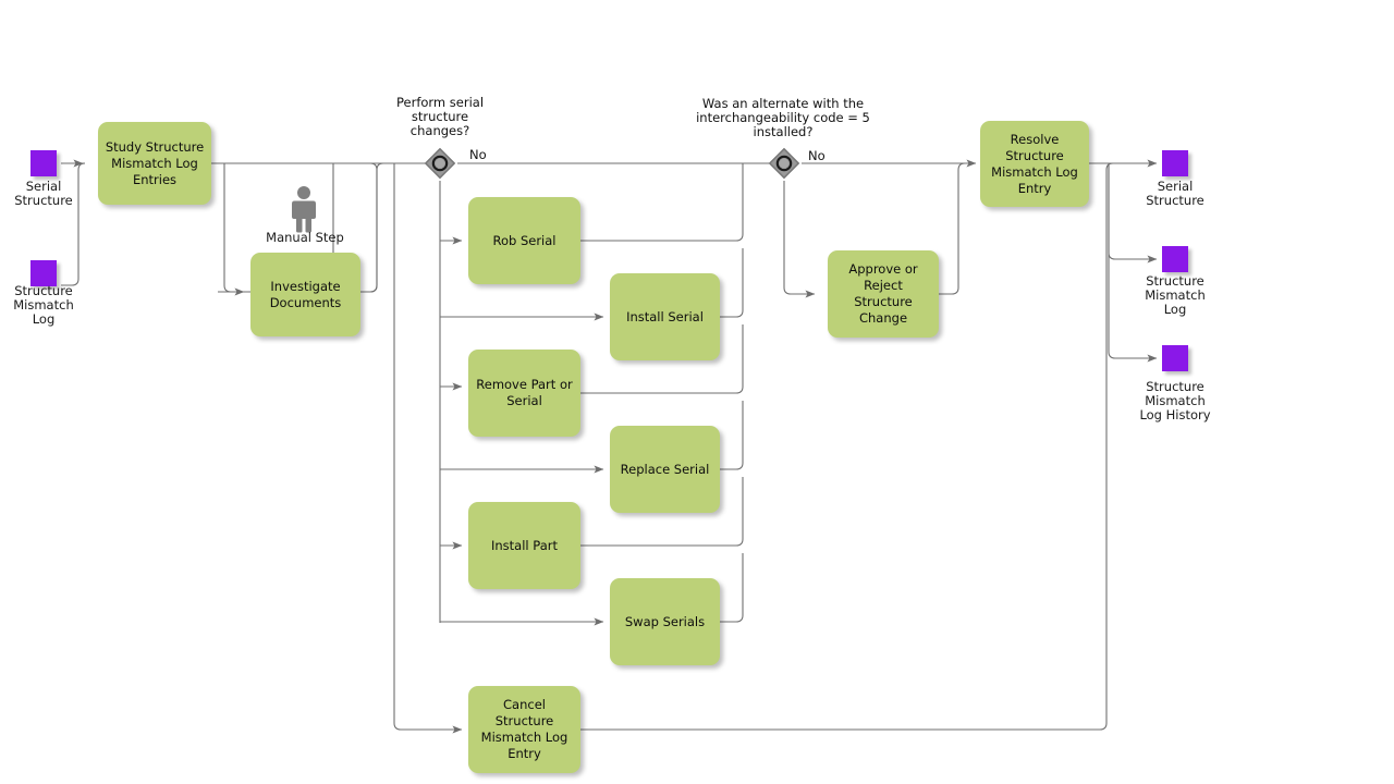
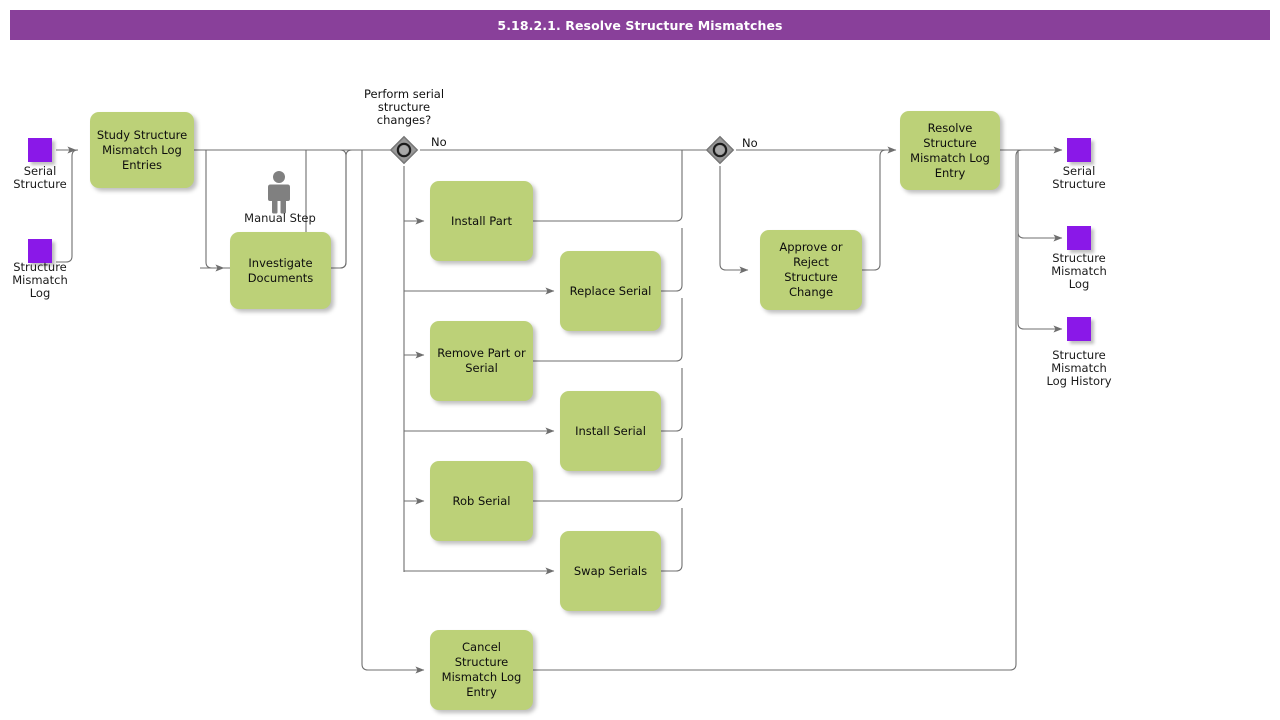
+ 5.18.2.1. Resolve Structure Mismatches
  Serial
  Structure
  Structure
  Mismatch
  Log
  Serial
  Structure
  Structure
  Mismatch
  Log
  Structure
  Mismatch
  Log History
  Study Structure
  Mismatch Log
  Entries
  Investigate
  Documents
- Rob Serial
+ Install Part
- Install Serial
+ Replace Serial
  Remove Part or
  Serial
- Replace Serial
+ Install Serial
- Install Part
+ Rob Serial
  Swap Serials
  Cancel Structure
  Mismatch Log
  Entry
  Approve or
  Reject Structure
  Change
  Resolve
  Structure
  Mismatch Log
  Entry
  Manual Step
  Perform serial
  structure
  changes?
  No
- Was an alternate with the
- interchangeability code = 5
- installed?
  No
